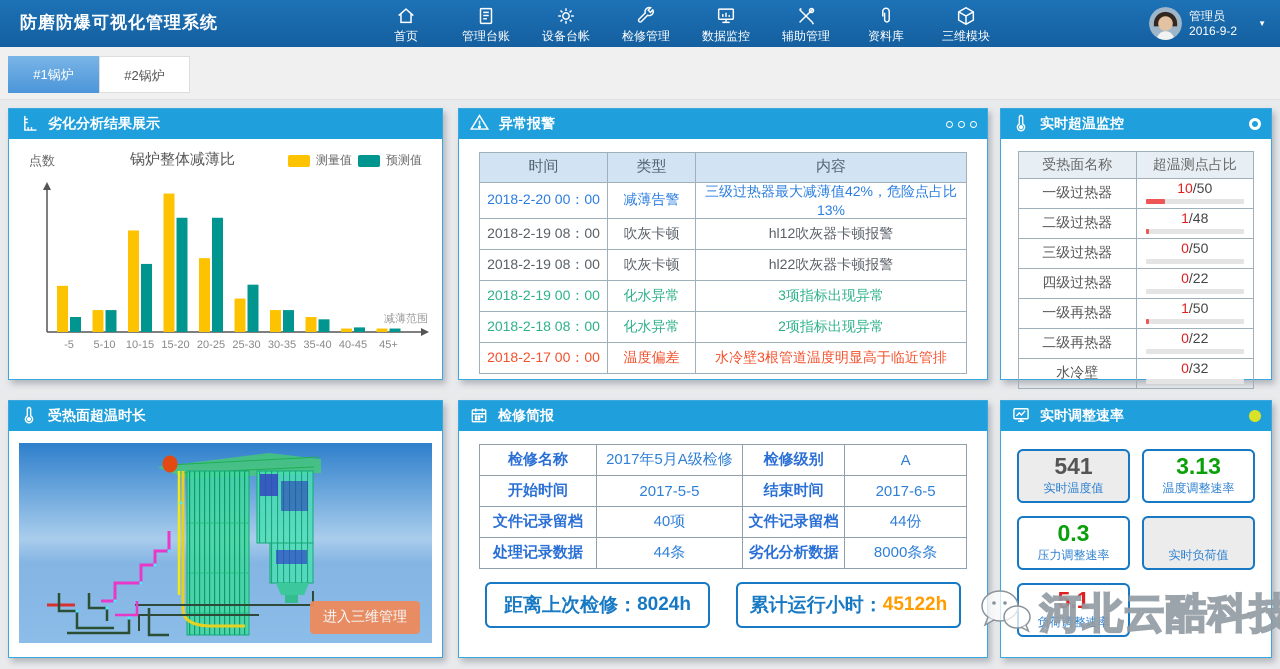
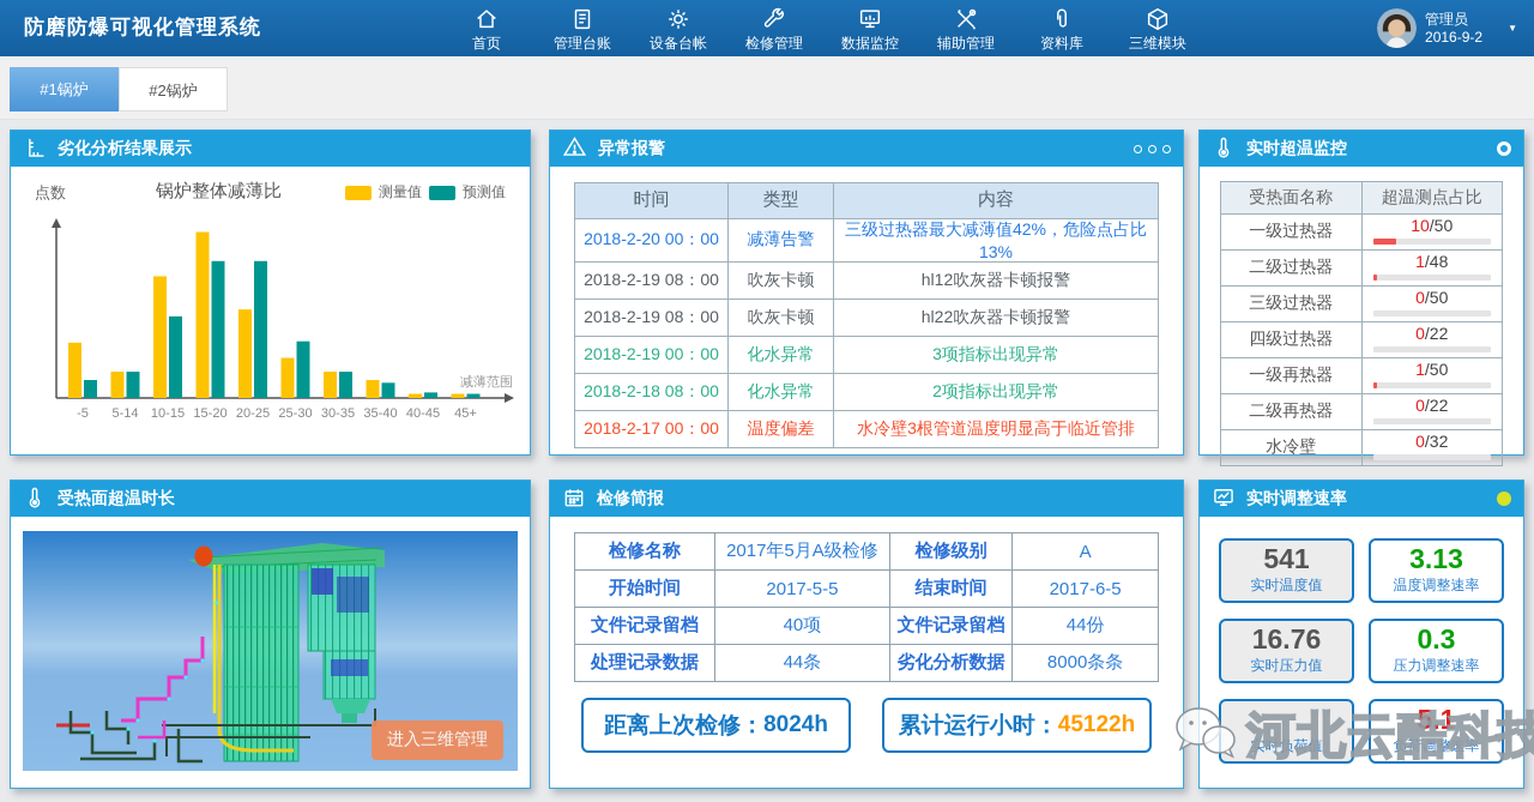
  防磨防爆可视化管理系统
  首页
  管理台账
  设备台帐
  检修管理
  数据监控
  辅助管理
  资料库
  三维模块
  管理员
  2016-9-2
  ▼
  #1锅炉
  #2锅炉
  劣化分析结果展示
  点数
  锅炉整体减薄比
  测量值
  预测值
  -5
- 5-10
+ 5-14
  10-15
  15-20
  20-25
  25-30
  30-35
  35-40
  40-45
  45+
  减薄范围
  异常报警
  时间	类型	内容
  2018-2-20 00：00	减薄告警	三级过热器最大减薄值42%，危险点占比13%
  2018-2-19 08：00	吹灰卡顿	hl12吹灰器卡顿报警
  2018-2-19 08：00	吹灰卡顿	hl22吹灰器卡顿报警
  2018-2-19 00：00	化水异常	3项指标出现异常
  2018-2-18 08：00	化水异常	2项指标出现异常
  2018-2-17 00：00	温度偏差	水冷壁3根管道温度明显高于临近管排
  实时超温监控
  受热面名称	超温测点占比
  一级过热器	10/50
  二级过热器	1/48
  三级过热器	0/50
  四级过热器	0/22
  一级再热器	1/50
  二级再热器	0/22
  水冷壁	0/32
  受热面超温时长
  进入三维管理
  检修简报
  检修名称	2017年5月A级检修	检修级别	A
  开始时间	2017-5-5	结束时间	2017-6-5
  文件记录留档	40项	文件记录留档	44份
  处理记录数据	44条	劣化分析数据	8000条条
  距离上次检修：
  8024h
  累计运行小时：
  45122h
  实时调整速率
  541
  实时温度值
  3.13
  温度调整速率
+ 16.76
+ 实时压力值
  0.3
  压力调整速率
  实时负荷值
  5.1
  负荷调整速率
  河北云酷科技
